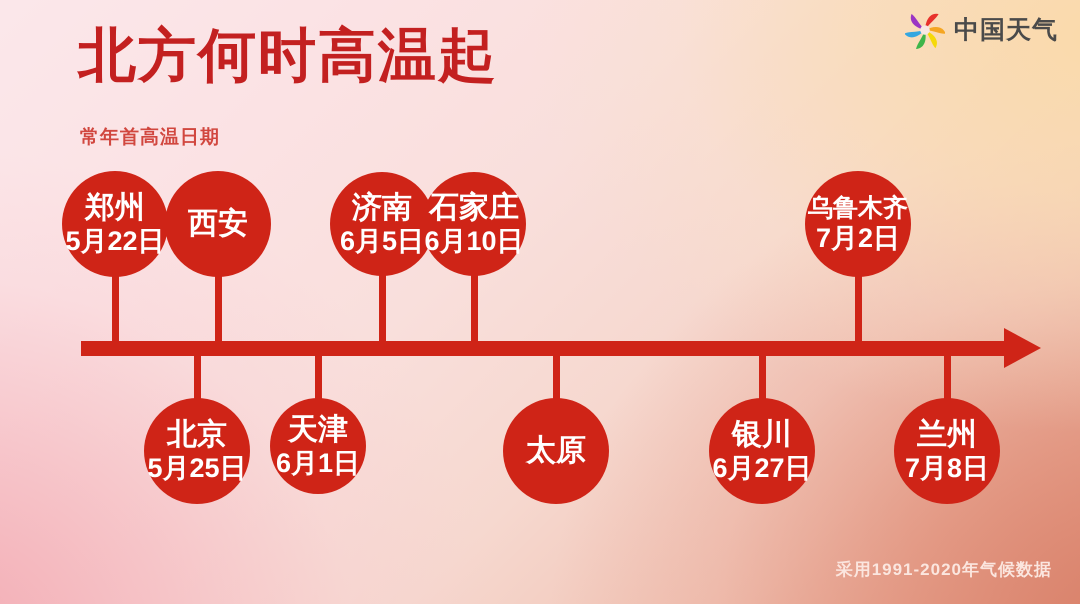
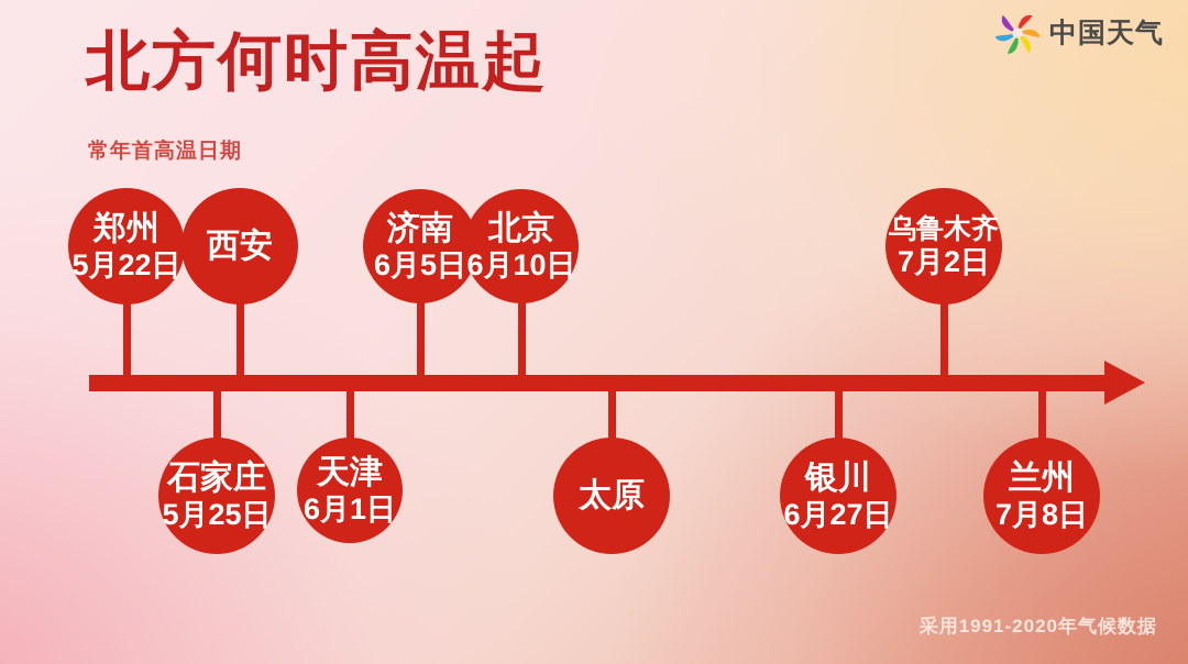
  北方何时高温起
  常年首高温日期
  中国天气
  郑州
  5月22日
- 北京
+ 石家庄
  5月25日
  西安
  天津
  6月1日
  济南
  6月5日
- 石家庄
+ 北京
  6月10日
  太原
  银川
  6月27日
  乌鲁木齐
  7月2日
  兰州
  7月8日
  采用1991-2020年气候数据
